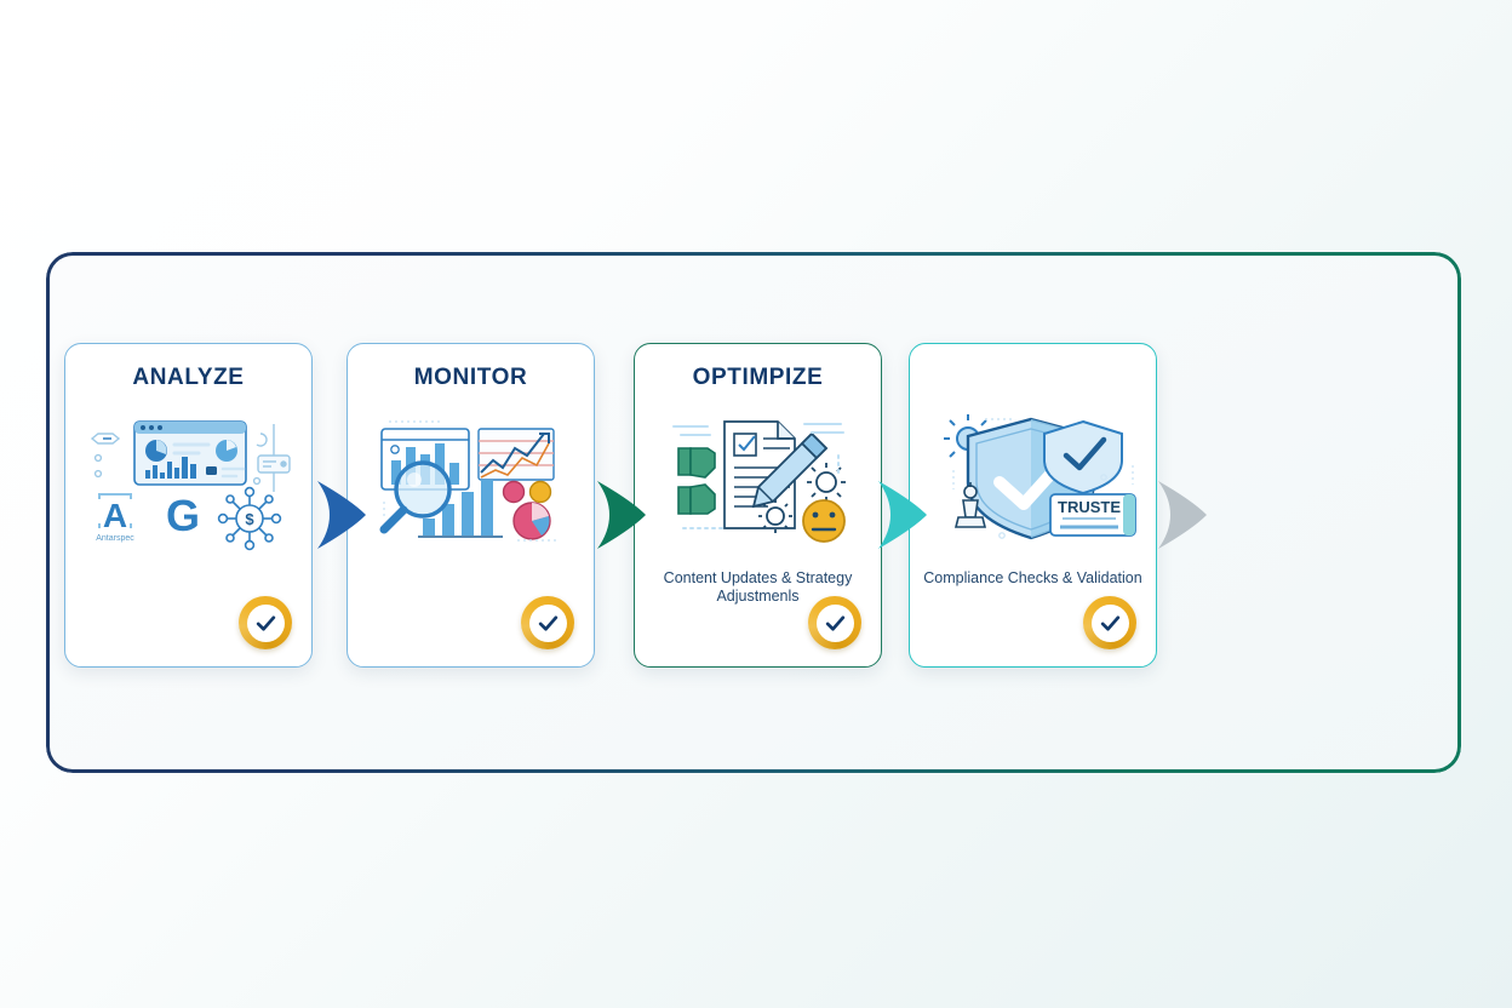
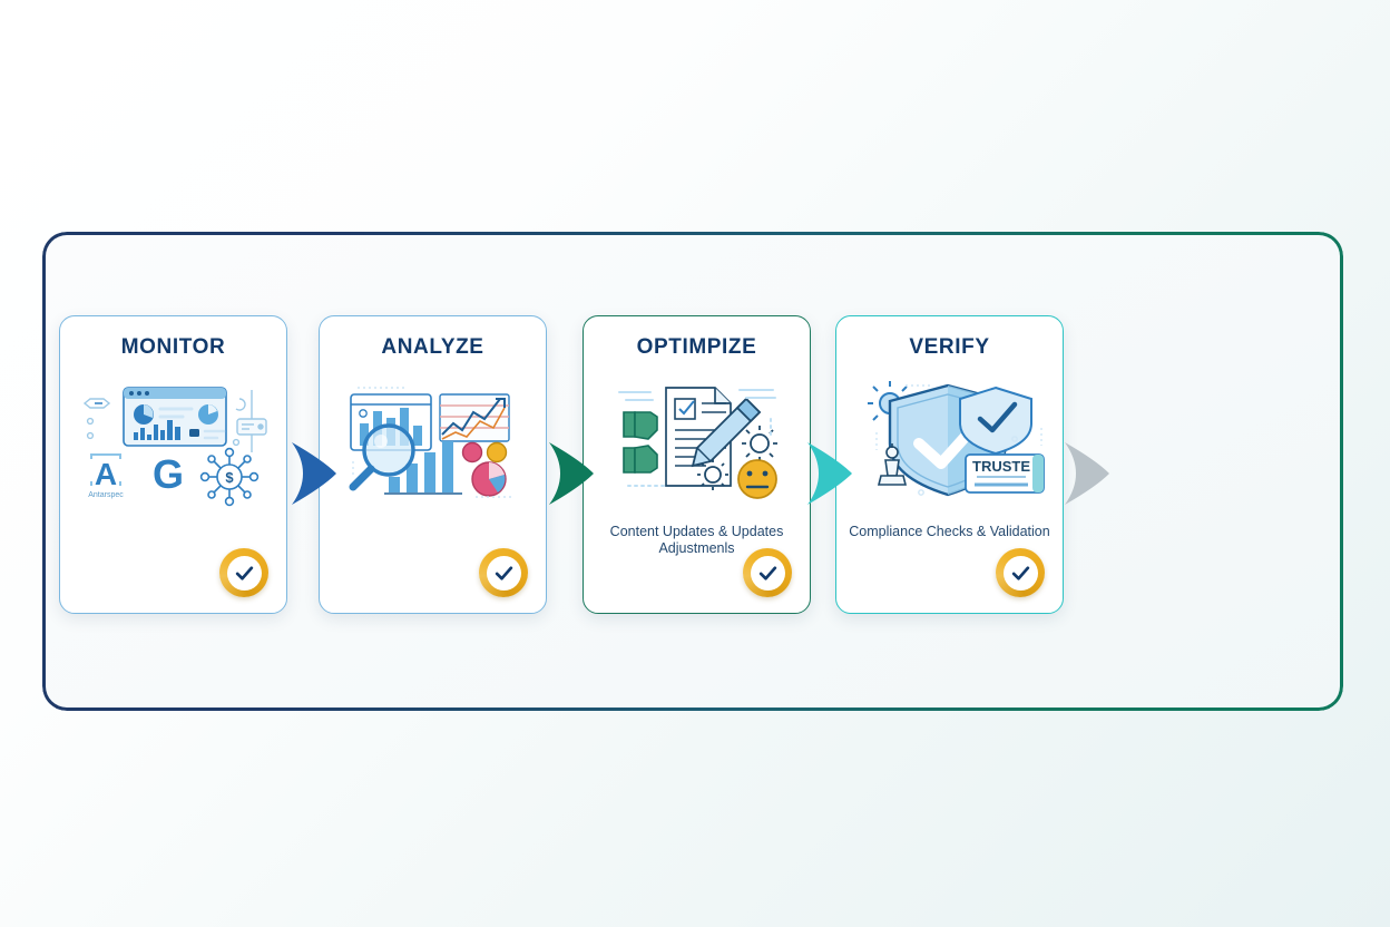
- ANALYZE
+ MONITOR
  A
  G
  $
- MONITOR
+ ANALYZE
  OPTIMPIZE
- Content Updates & Strategy Adjustmenls
+ Content Updates & Updates Adjustmenls
+ VERIFY
  TRUSTE
  Compliance Checks & Validation
